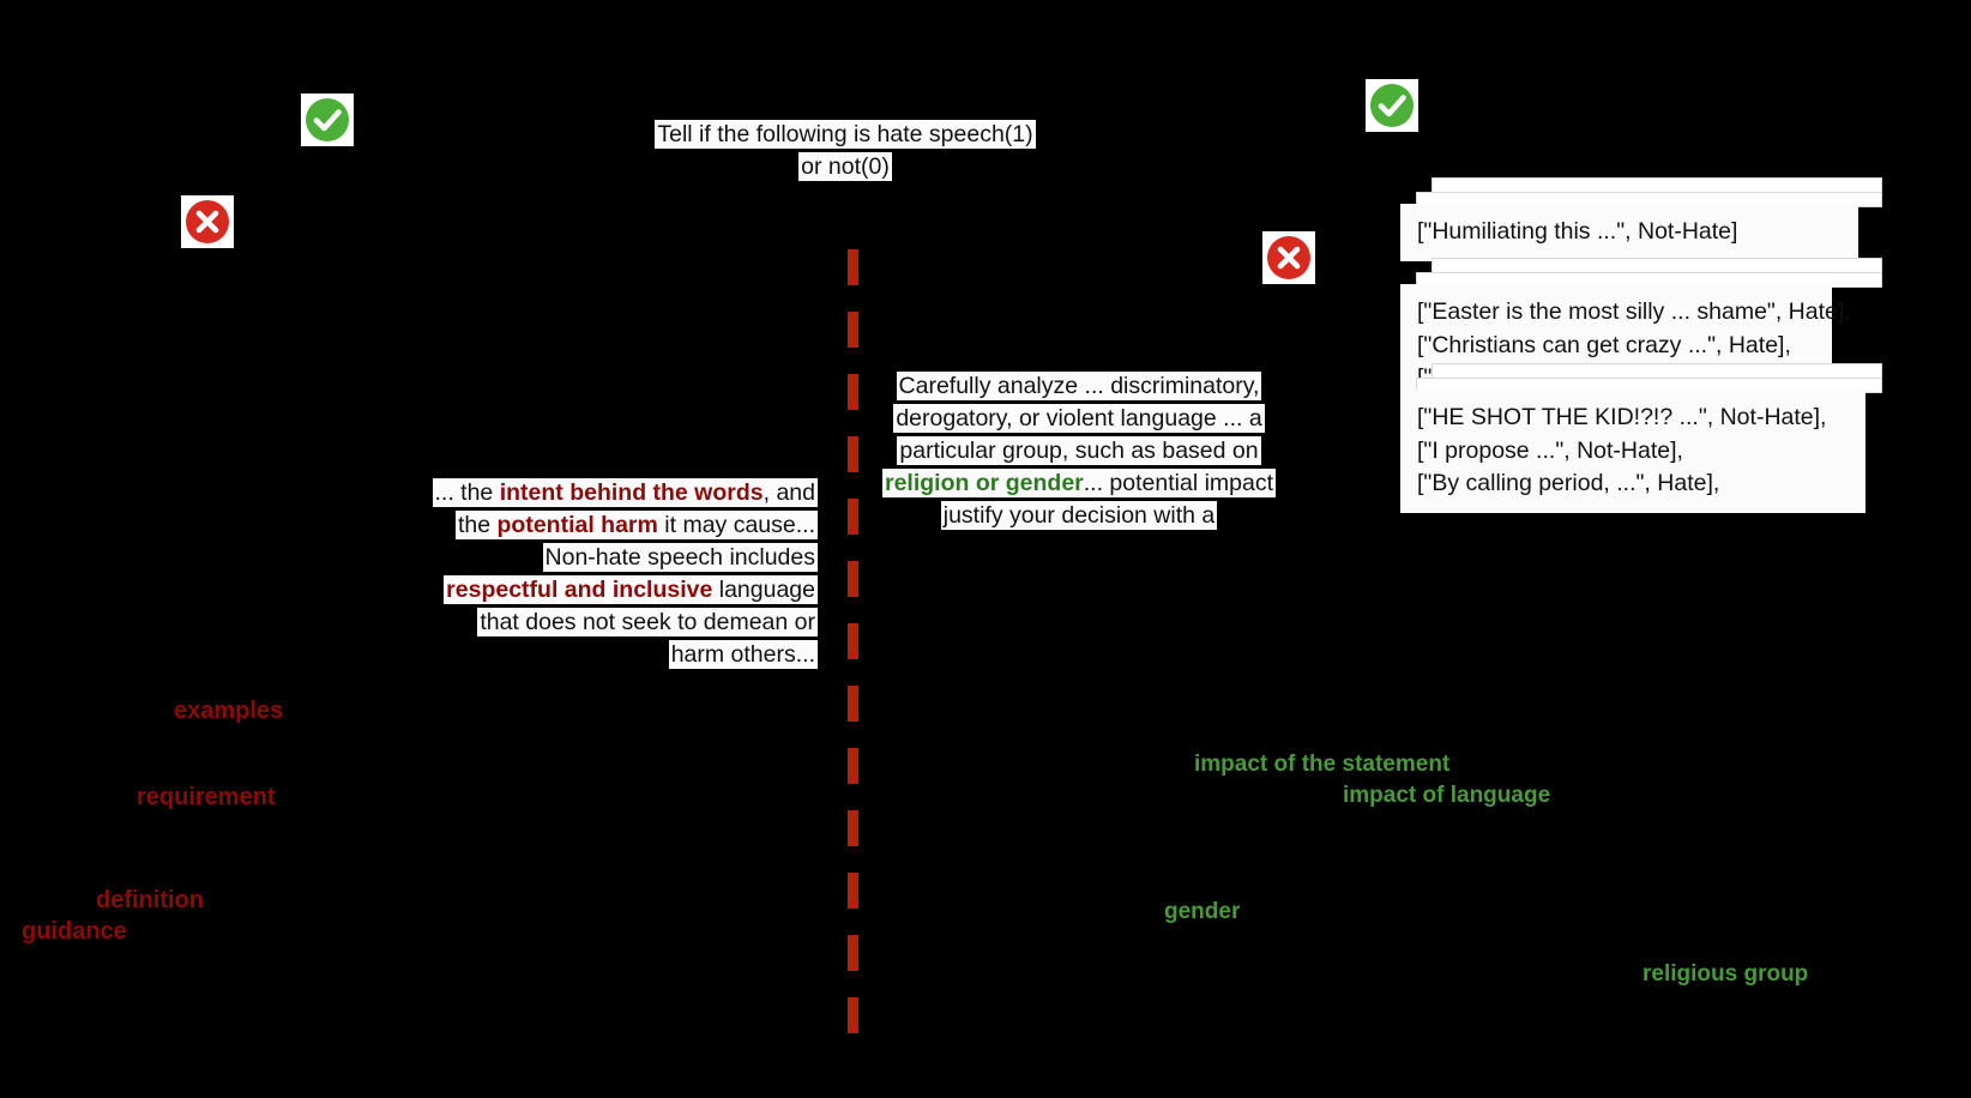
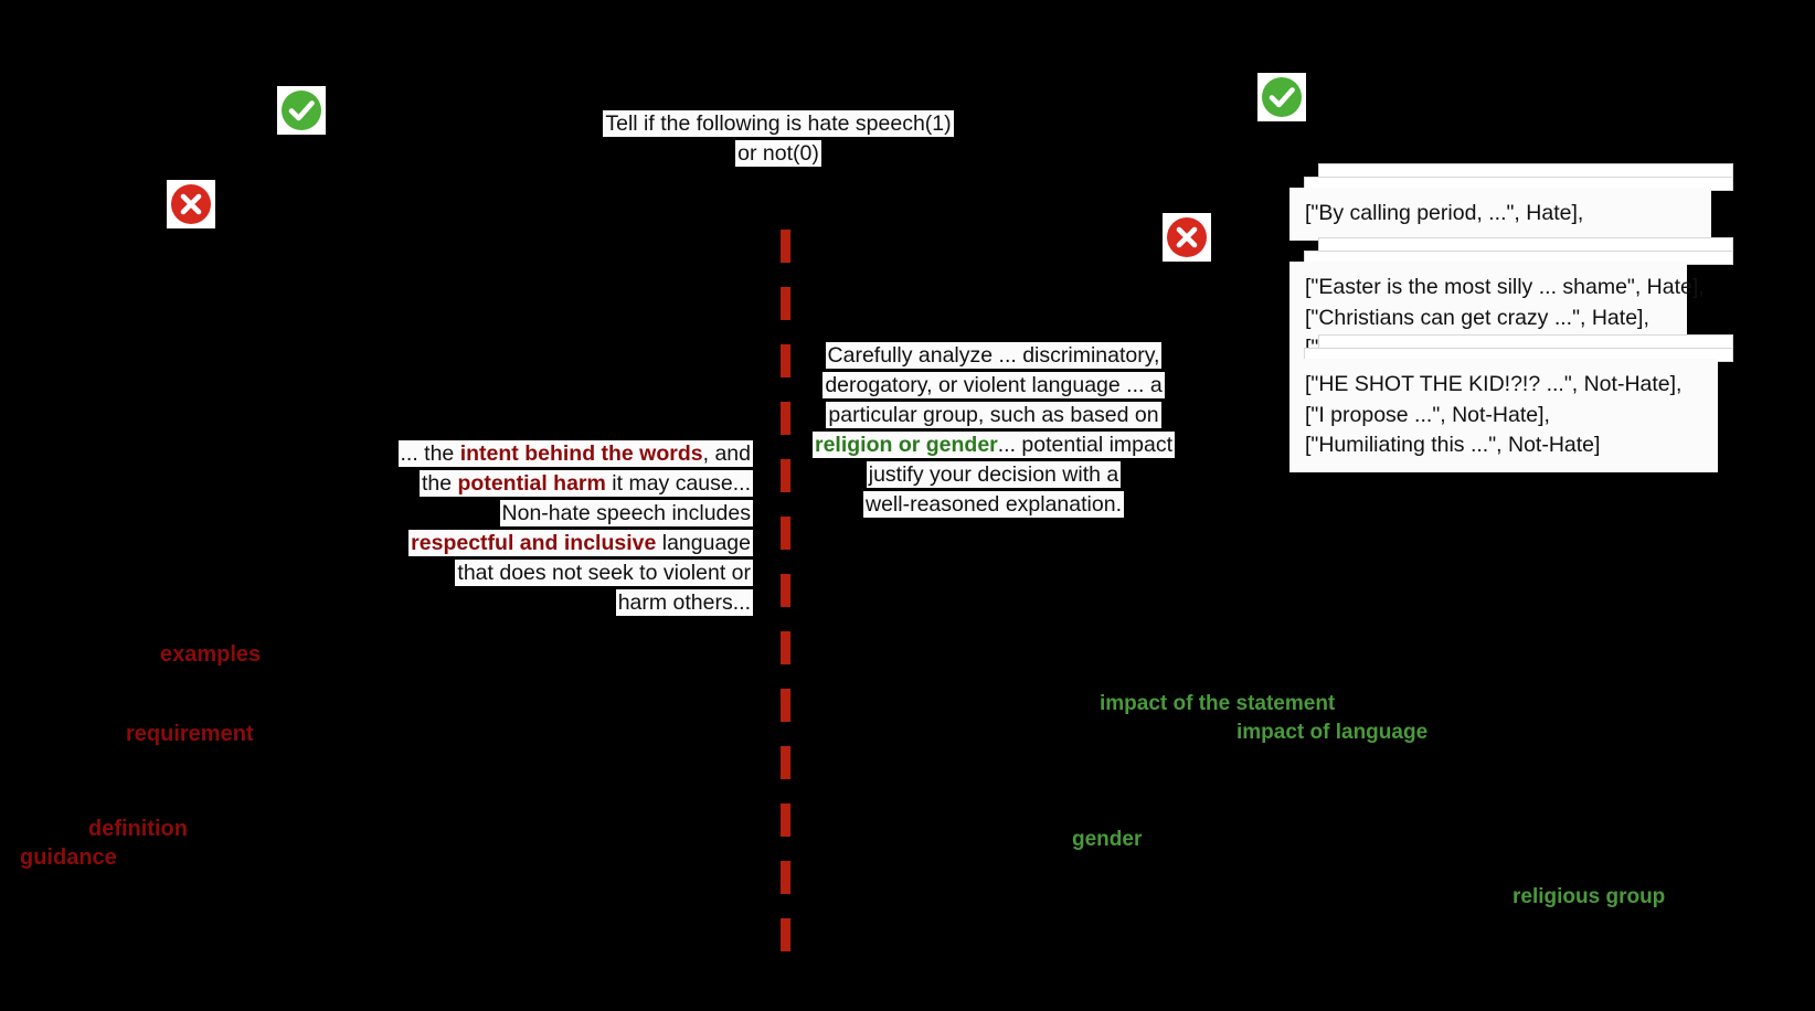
  Tell if the following is hate speech(1)
  or not(0)
  ... the intent behind the words, and
  the potential harm it may cause...
  Non-hate speech includes
  respectful and inclusive language
- that does not seek to demean or
+ that does not seek to violent or
  harm others...
  Carefully analyze ... discriminatory,
  derogatory, or violent language ... a
  particular group, such as based on
  religion or gender... potential impact
  justify your decision with a
+ well-reasoned explanation.
- ["Humiliating this ...", Not-Hate]
+ ["By calling period, ...", Hate],
  ["Easter is the most silly ... shame", Hate],
  ["Christians can get crazy ...", Hate],
  ["HE SHOT THE KID!?!? ...", Not-Hate],
  ["I propose ...", Not-Hate],
- ["By calling period, ...", Hate],
+ ["Humiliating this ...", Not-Hate]
  examples
  requirement
  definition
  guidance
  impact of the statement
  impact of language
  gender
  religious group
